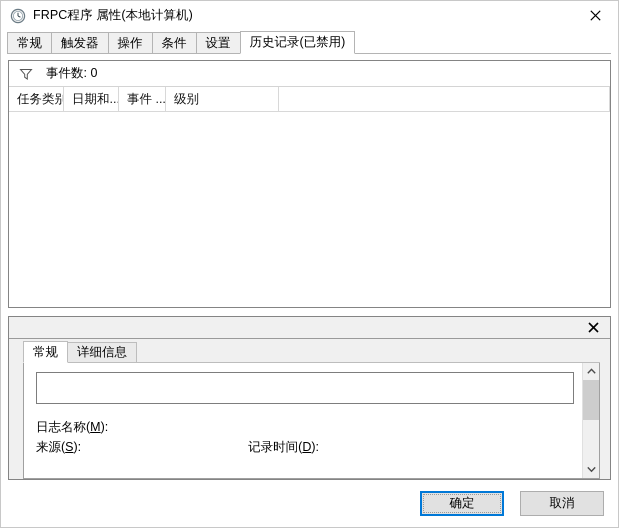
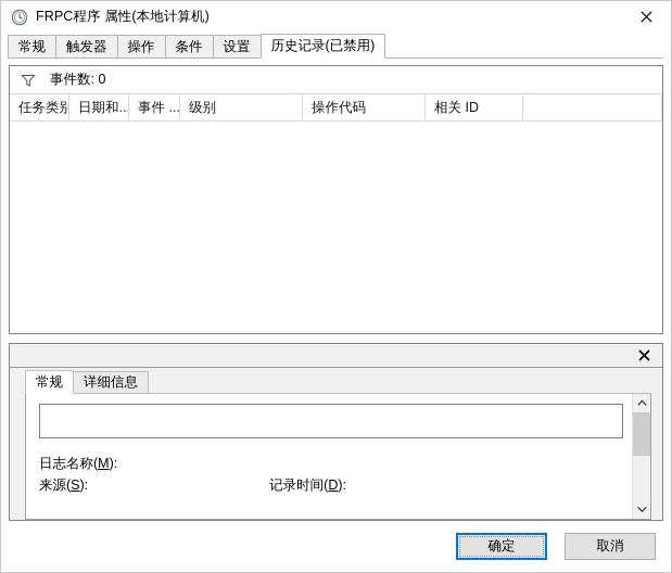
  FRPC程序 属性(本地计算机)
  常规
  触发器
  操作
  条件
  设置
  历史记录(已禁用)
  事件数: 0
  任务类别
  日期和..
  事件 ...
  级别
+ 操作代码
+ 相关 ID
  常规
  详细信息
  日志名称(M):
  来源(S):
  记录时间(D):
  确定
  取消
